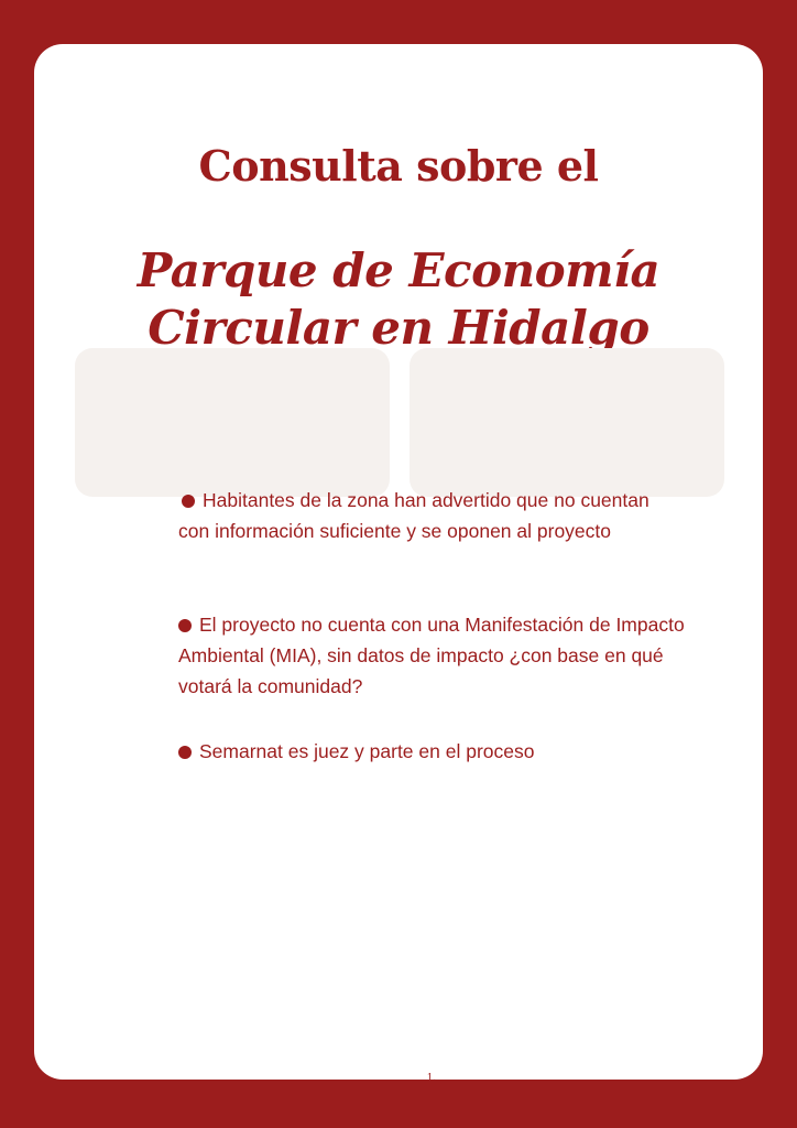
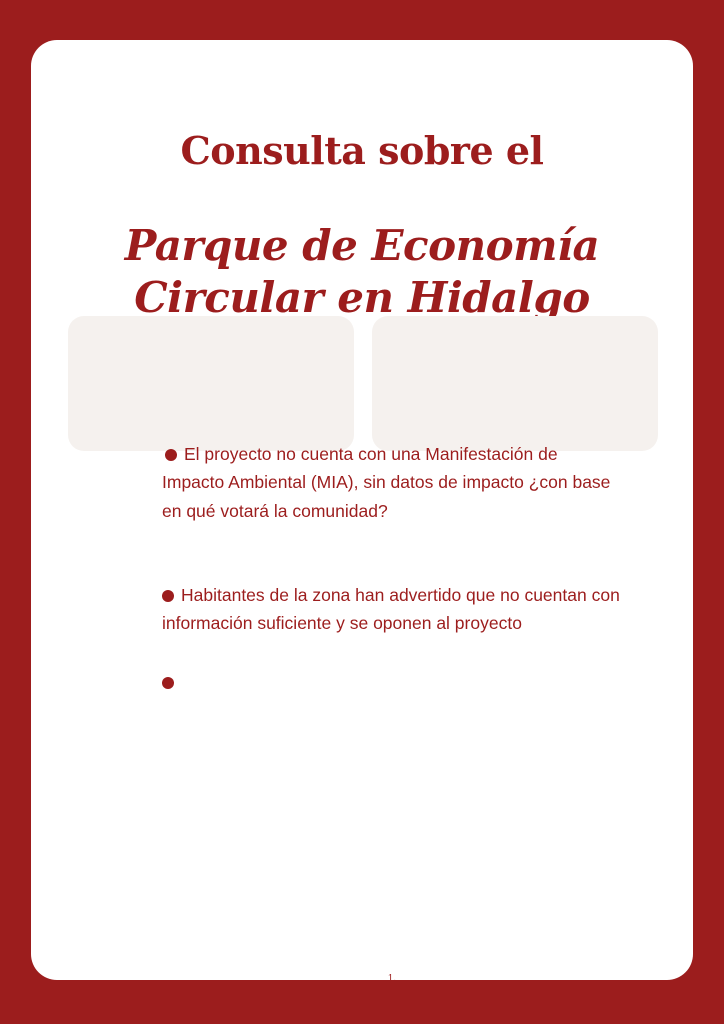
  Consulta sobre el
  Parque de Economía
  Circular en Hidalgo
- Habitantes de la zona han advertido que no cuentan con información suficiente y se oponen al proyecto
+ El proyecto no cuenta con una Manifestación de Impacto Ambiental (MIA), sin datos de impacto ¿con base en qué votará la comunidad?
  1.
- El proyecto no cuenta con una Manifestación de Impacto Ambiental (MIA), sin datos de impacto ¿con base en qué votará la comunidad?
+ Habitantes de la zona han advertido que no cuentan con información suficiente y se oponen al proyecto
- Semarnat es juez y parte en el proceso
